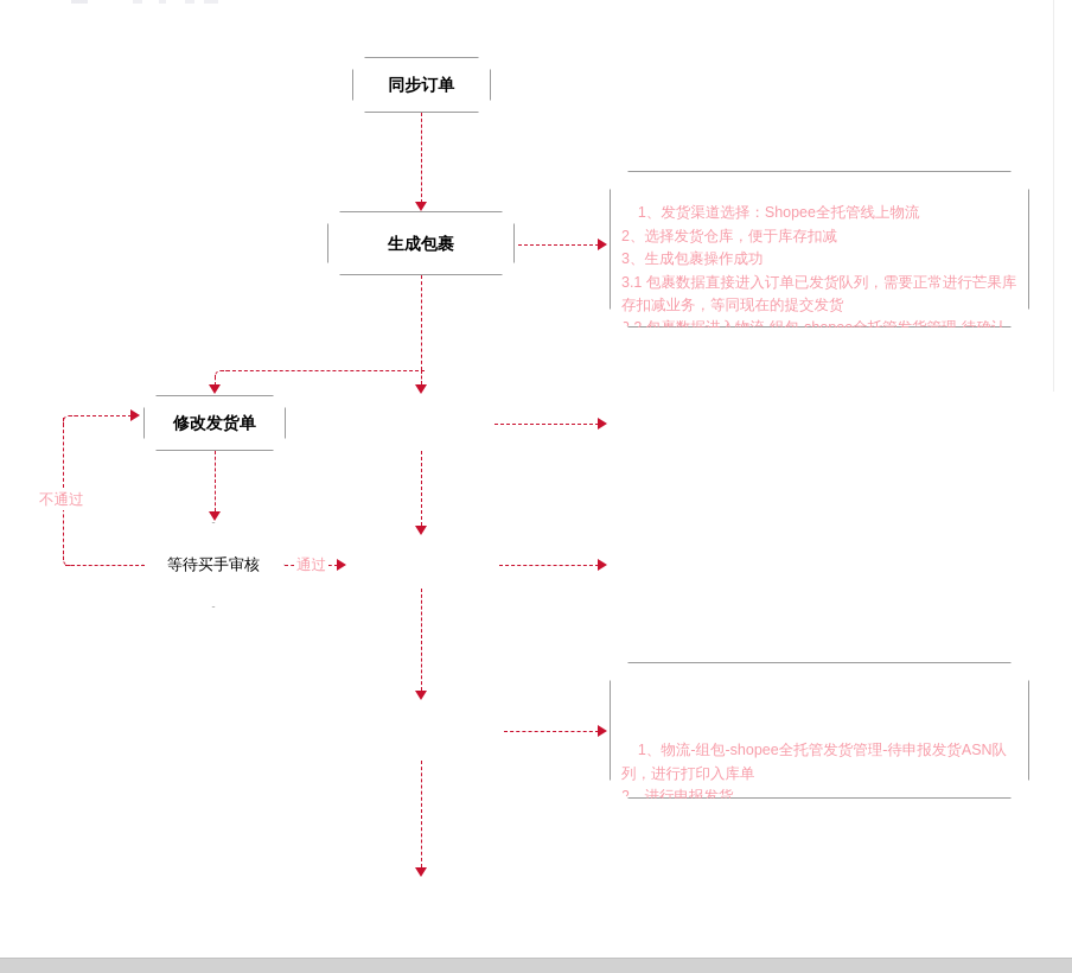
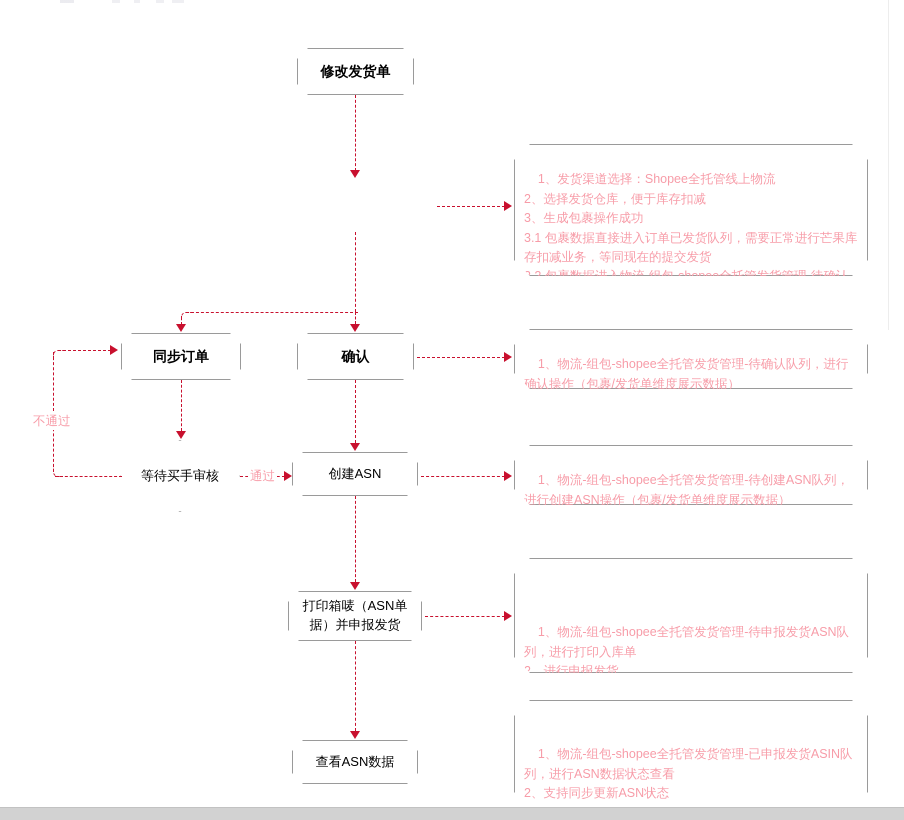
- 同步订单
+ 修改发货单
- 生成包裹
- 修改发货单
+ 同步订单
+ 确认
+ 创建ASN
+ 打印箱唛（ASN单据）并申报发货
+ 查看ASN数据
  等待买手审核
  通过
  不通过
  1、发货渠道选择：Shopee全托管线上物流
  2、选择发货仓库，便于库存扣减
  3、生成包裹操作成功
  3.1 包裹数据直接进入订单已发货队列，需要正常进行芒果库存扣减业务，等同现在的提交发货
+ 1、物流-组包-shopee全托管发货管理-待确认队列，进行确认操作（包裹/发货单维度展示数据）
+ 1、物流-组包-shopee全托管发货管理-待创建ASN队列，进行创建ASN操作（包裹/发货单维度展示数据）
  1、物流-组包-shopee全托管发货管理-待申报发货ASN队列，进行打印入库单
  、进行申报发货
+ 1、物流-组包-shopee全托管发货管理-已申报发货ASIN队列，进行ASN数据状态查看
+ 2、支持同步更新ASN状态
